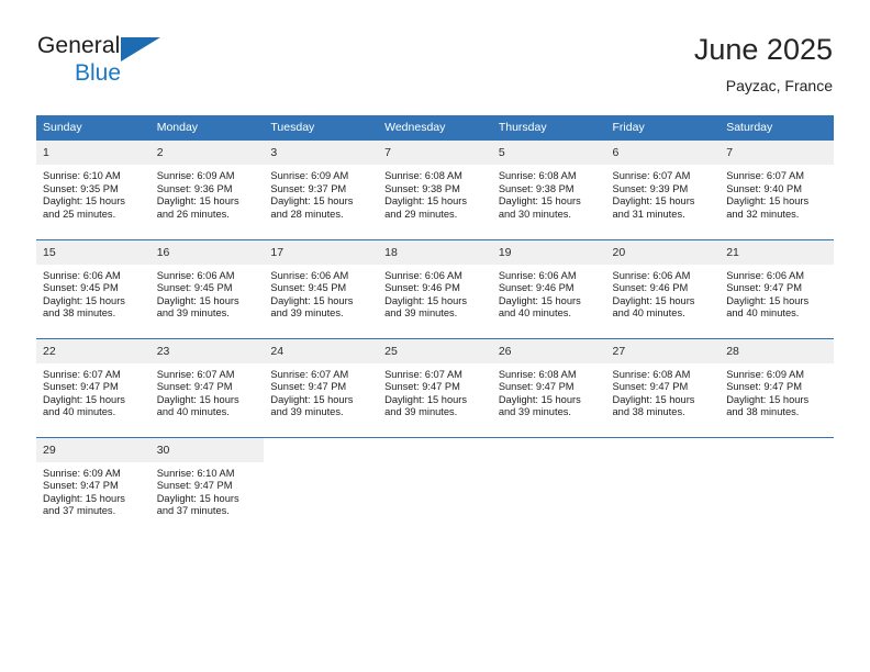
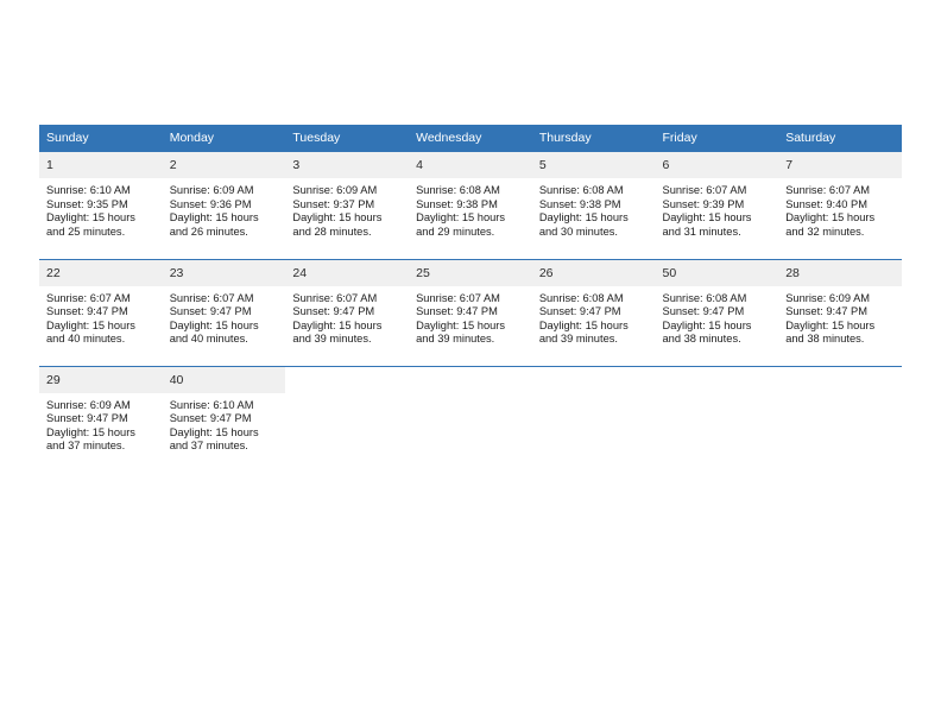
- General
- Blue
- June 2025
- Payzac, France
  Sunday	Monday	Tuesday	Wednesday	Thursday	Friday	Saturday
- 1Sunrise: 6:10 AMSunset: 9:35 PMDaylight: 15 hoursand 25 minutes.	2Sunrise: 6:09 AMSunset: 9:36 PMDaylight: 15 hoursand 26 minutes.	3Sunrise: 6:09 AMSunset: 9:37 PMDaylight: 15 hoursand 28 minutes.	7Sunrise: 6:08 AMSunset: 9:38 PMDaylight: 15 hoursand 29 minutes.	5Sunrise: 6:08 AMSunset: 9:38 PMDaylight: 15 hoursand 30 minutes.	6Sunrise: 6:07 AMSunset: 9:39 PMDaylight: 15 hoursand 31 minutes.	7Sunrise: 6:07 AMSunset: 9:40 PMDaylight: 15 hoursand 32 minutes.
+ 1Sunrise: 6:10 AMSunset: 9:35 PMDaylight: 15 hoursand 25 minutes.	2Sunrise: 6:09 AMSunset: 9:36 PMDaylight: 15 hoursand 26 minutes.	3Sunrise: 6:09 AMSunset: 9:37 PMDaylight: 15 hoursand 28 minutes.	4Sunrise: 6:08 AMSunset: 9:38 PMDaylight: 15 hoursand 29 minutes.	5Sunrise: 6:08 AMSunset: 9:38 PMDaylight: 15 hoursand 30 minutes.	6Sunrise: 6:07 AMSunset: 9:39 PMDaylight: 15 hoursand 31 minutes.	7Sunrise: 6:07 AMSunset: 9:40 PMDaylight: 15 hoursand 32 minutes.
- 15Sunrise: 6:06 AMSunset: 9:45 PMDaylight: 15 hoursand 38 minutes.	16Sunrise: 6:06 AMSunset: 9:45 PMDaylight: 15 hoursand 39 minutes.	17Sunrise: 6:06 AMSunset: 9:45 PMDaylight: 15 hoursand 39 minutes.	18Sunrise: 6:06 AMSunset: 9:46 PMDaylight: 15 hoursand 39 minutes.	19Sunrise: 6:06 AMSunset: 9:46 PMDaylight: 15 hoursand 40 minutes.	20Sunrise: 6:06 AMSunset: 9:46 PMDaylight: 15 hoursand 40 minutes.	21Sunrise: 6:06 AMSunset: 9:47 PMDaylight: 15 hoursand 40 minutes.
- 22Sunrise: 6:07 AMSunset: 9:47 PMDaylight: 15 hoursand 40 minutes.	23Sunrise: 6:07 AMSunset: 9:47 PMDaylight: 15 hoursand 40 minutes.	24Sunrise: 6:07 AMSunset: 9:47 PMDaylight: 15 hoursand 39 minutes.	25Sunrise: 6:07 AMSunset: 9:47 PMDaylight: 15 hoursand 39 minutes.	26Sunrise: 6:08 AMSunset: 9:47 PMDaylight: 15 hoursand 39 minutes.	27Sunrise: 6:08 AMSunset: 9:47 PMDaylight: 15 hoursand 38 minutes.	28Sunrise: 6:09 AMSunset: 9:47 PMDaylight: 15 hoursand 38 minutes.
+ 22Sunrise: 6:07 AMSunset: 9:47 PMDaylight: 15 hoursand 40 minutes.	23Sunrise: 6:07 AMSunset: 9:47 PMDaylight: 15 hoursand 40 minutes.	24Sunrise: 6:07 AMSunset: 9:47 PMDaylight: 15 hoursand 39 minutes.	25Sunrise: 6:07 AMSunset: 9:47 PMDaylight: 15 hoursand 39 minutes.	26Sunrise: 6:08 AMSunset: 9:47 PMDaylight: 15 hoursand 39 minutes.	50Sunrise: 6:08 AMSunset: 9:47 PMDaylight: 15 hoursand 38 minutes.	28Sunrise: 6:09 AMSunset: 9:47 PMDaylight: 15 hoursand 38 minutes.
- 29Sunrise: 6:09 AMSunset: 9:47 PMDaylight: 15 hoursand 37 minutes.	30Sunrise: 6:10 AMSunset: 9:47 PMDaylight: 15 hoursand 37 minutes.
+ 29Sunrise: 6:09 AMSunset: 9:47 PMDaylight: 15 hoursand 37 minutes.	40Sunrise: 6:10 AMSunset: 9:47 PMDaylight: 15 hoursand 37 minutes.
